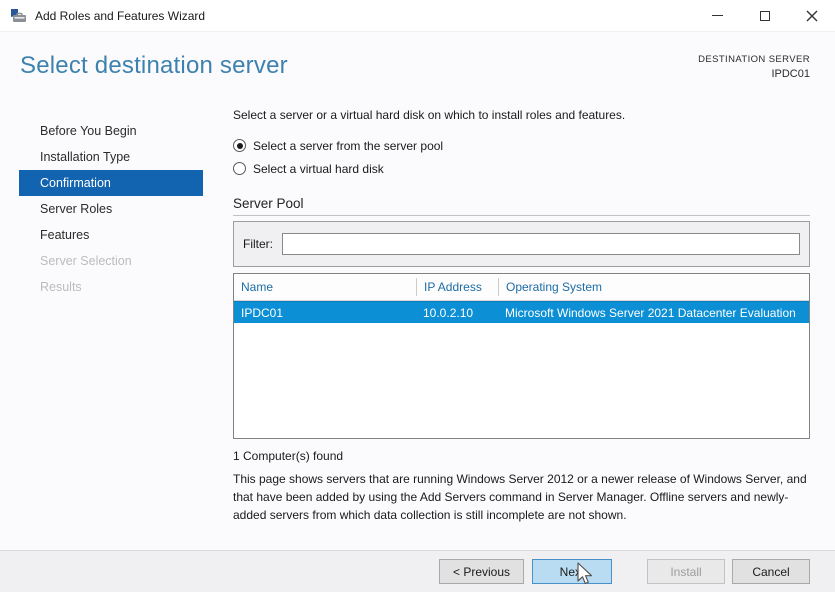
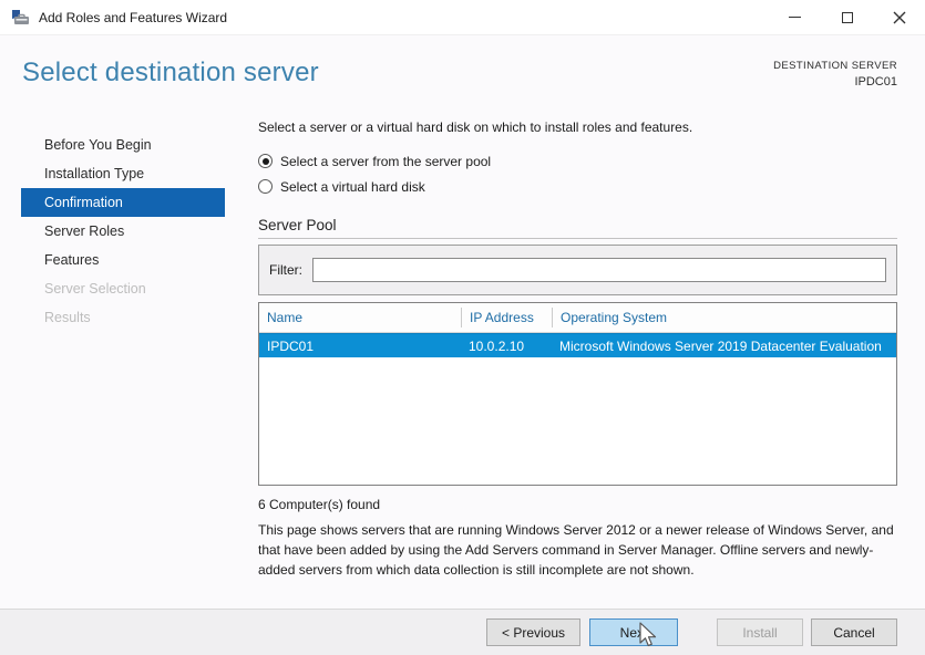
  Add Roles and Features Wizard
  Select destination server
  DESTINATION SERVER
  IPDC01
  Before You Begin
  Installation Type
  Confirmation
  Server Roles
  Features
  Server Selection
  Results
  Select a server or a virtual hard disk on which to install roles and features.
  Select a server from the server pool
  Select a virtual hard disk
  Server Pool
  Filter:
  Name
  IP Address
  Operating System
  IPDC01
  10.0.2.10
- Microsoft Windows Server 2021 Datacenter Evaluation
+ Microsoft Windows Server 2019 Datacenter Evaluation
- 1 Computer(s) found
+ 6 Computer(s) found
  This page shows servers that are running Windows Server 2012 or a newer release of Windows Server, and that have been added by using the Add Servers command in Server Manager. Offline servers and newly-added servers from which data collection is still incomplete are not shown.
  < Previous
  Install
  Cancel
